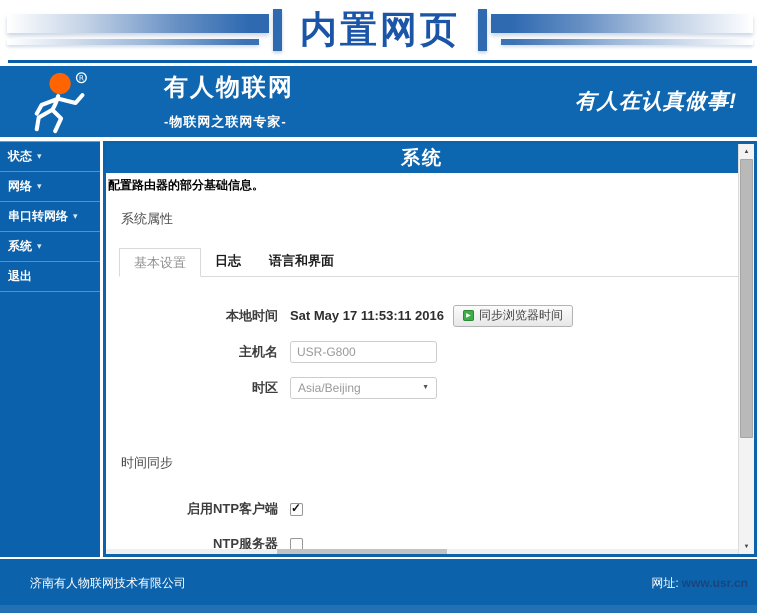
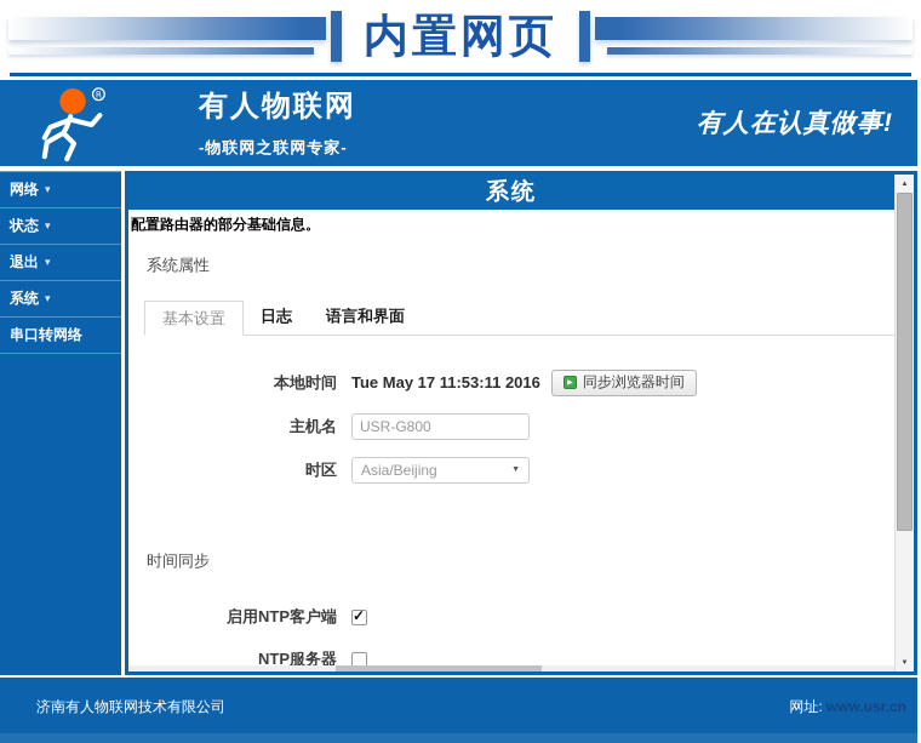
  内置网页
  R
  有人物联网
  -物联网之联网专家-
  有人在认真做事!
- 状态
+ 网络
  ▾
- 网络
+ 状态
  ▾
- 串口转网络
+ 退出
  ▾
  系统
  ▾
- 退出
+ 串口转网络
  系统
  配置路由器的部分基础信息。
  系统属性
  基本设置
  日志
  语言和界面
  本地时间
- Sat May 17 11:53:11 2016
+ Tue May 17 11:53:11 2016
  同步浏览器时间
  主机名
  USR-G800
  时区
  Asia/Beijing
  时间同步
  启用NTP客户端
  NTP服务器
  济南有人物联网技术有限公司
  网址:
  www.usr.cn
